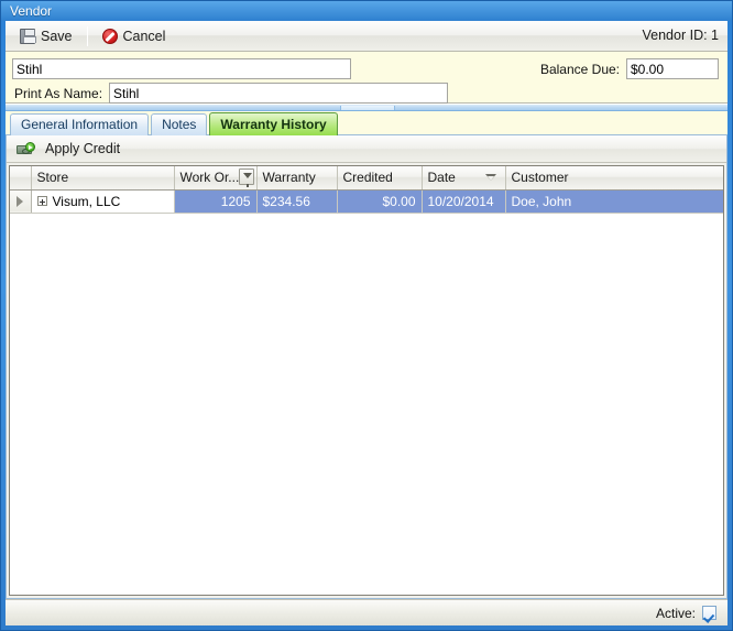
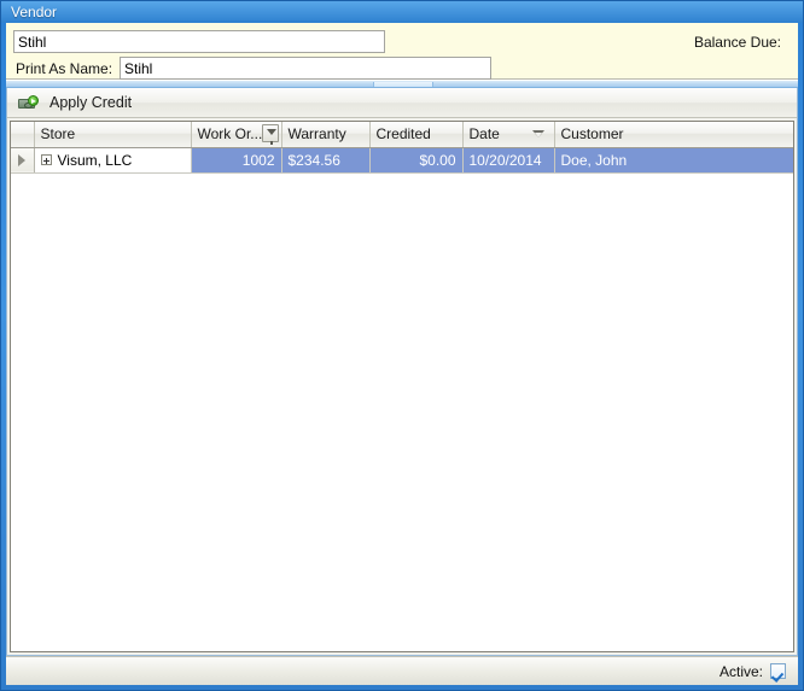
  Vendor
- Save
- Cancel
- Vendor ID: 1
  Stihl
  Print As Name:
  Stihl
  Balance Due:
- $0.00
- General Information
- Notes
- Warranty History
  Apply Credit
  	Store	Work Or...	Warranty	Credited	Date	Customer
- 	Visum, LLC	1205	$234.56	$0.00	10/20/2014	Doe, John
+ 	Visum, LLC	1002	$234.56	$0.00	10/20/2014	Doe, John
  Active:
